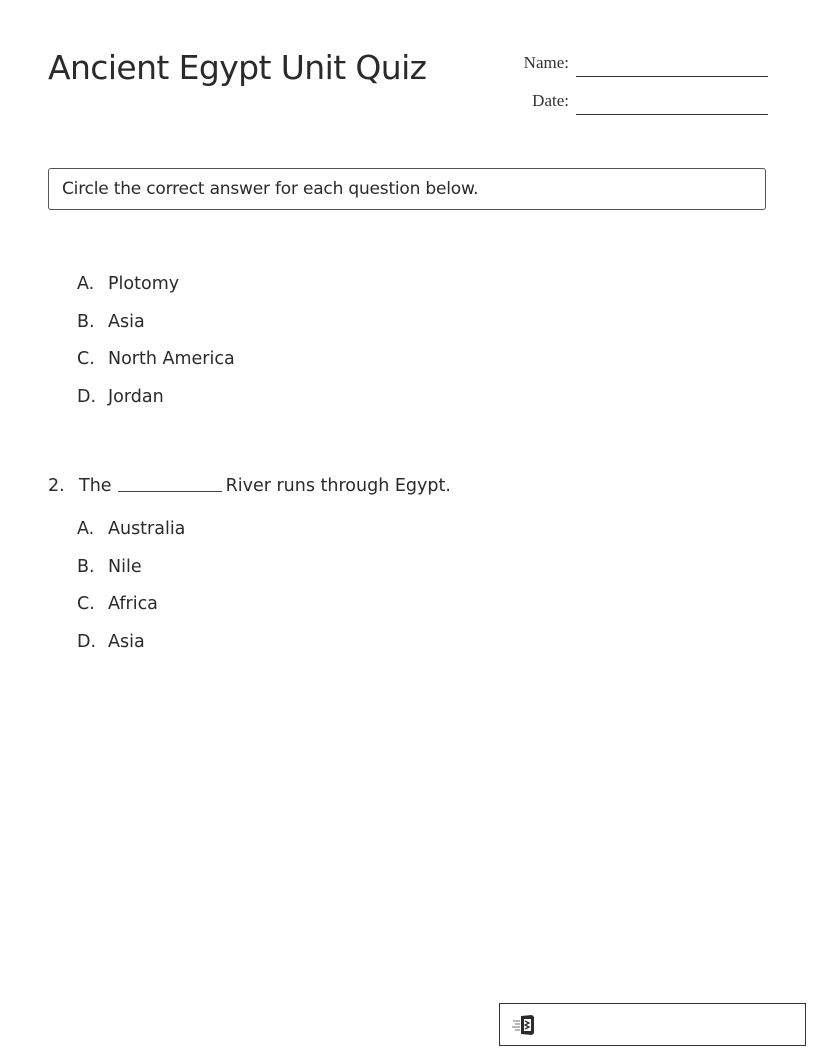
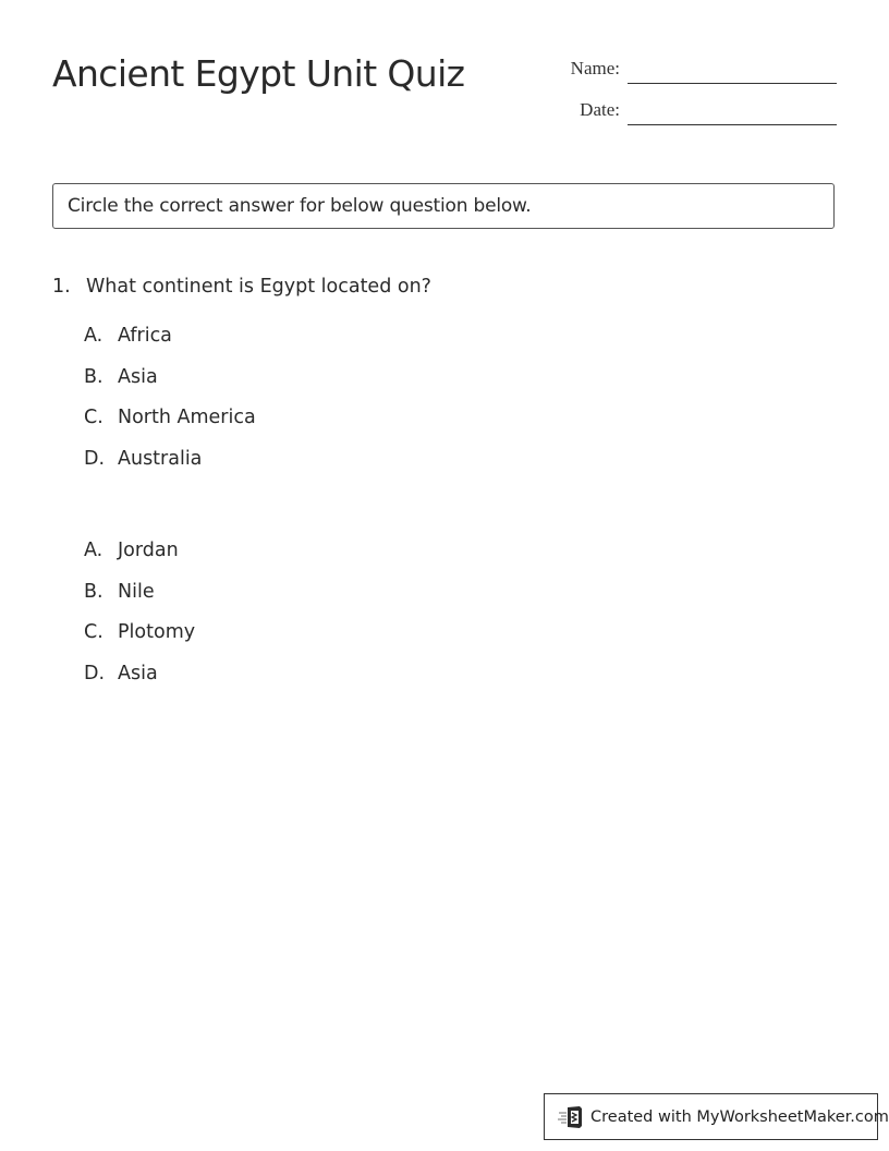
  Ancient Egypt Unit Quiz
  Name:
  Date:
- Circle the correct answer for each question below.
+ Circle the correct answer for below question below.
+ 1.
+ What continent is Egypt located on?
  A.
- Plotomy
+ Africa
  B.
  Asia
  C.
  North America
  D.
- Jordan
+ Australia
- 2.
- The
- River runs through Egypt.
  A.
- Australia
+ Jordan
  B.
  Nile
  C.
- Africa
+ Plotomy
  D.
  Asia
+ Created with MyWorksheetMaker.com
